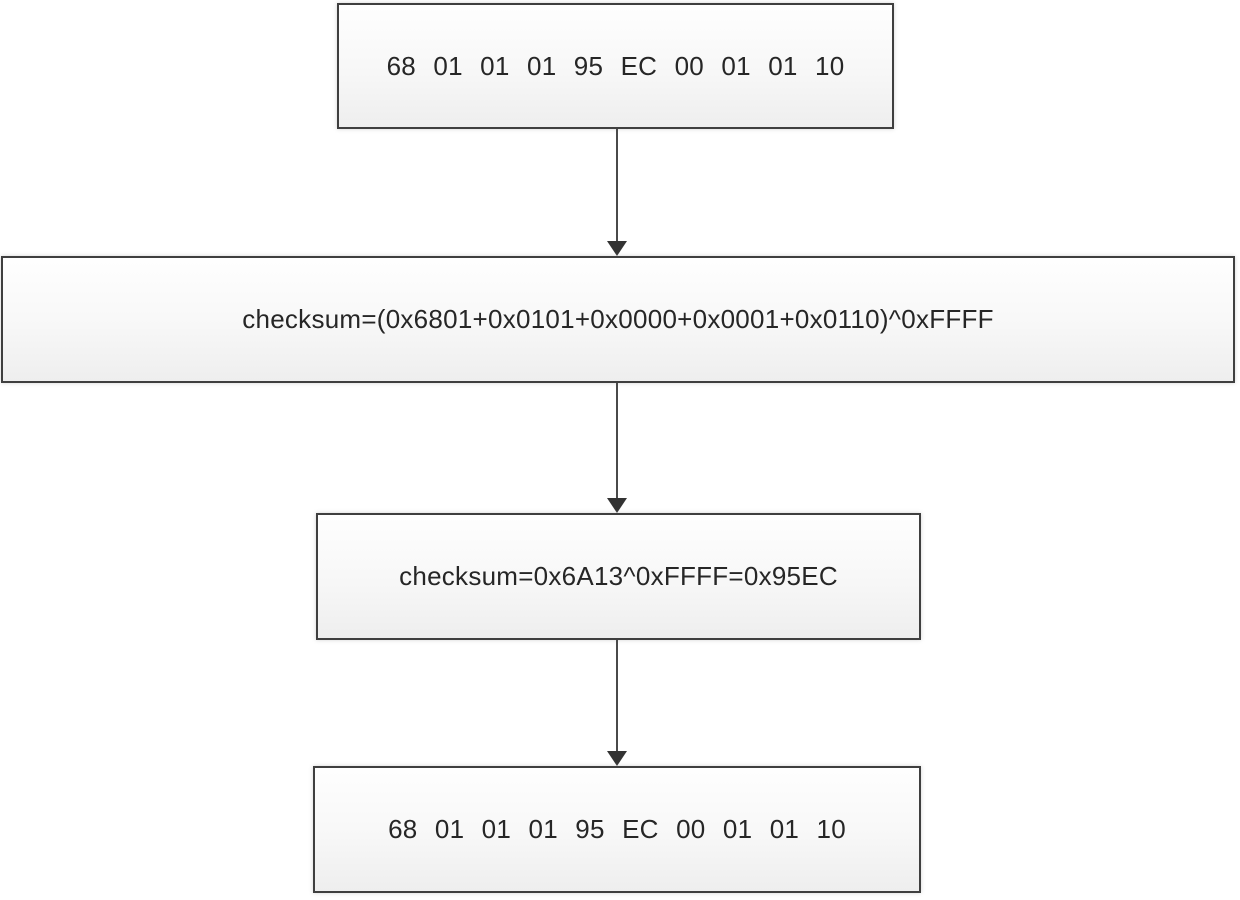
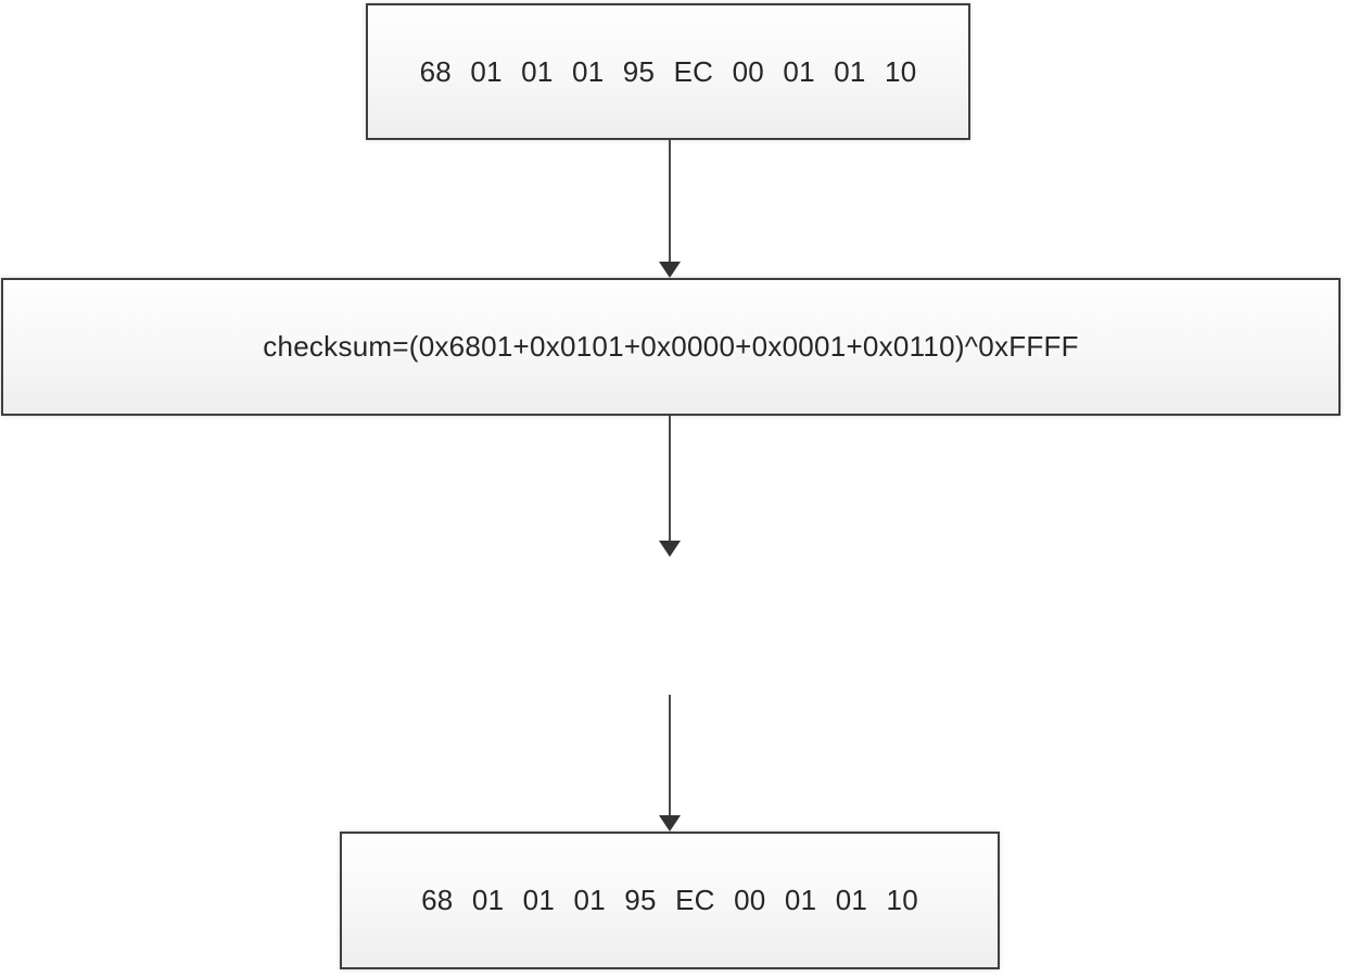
  68 01 01 01 95 EC 00 01 01 10
  checksum=(0x6801+0x0101+0x0000+0x0001+0x0110)^0xFFFF
- checksum=0x6A13^0xFFFF=0x95EC
  68 01 01 01 95 EC 00 01 01 10
